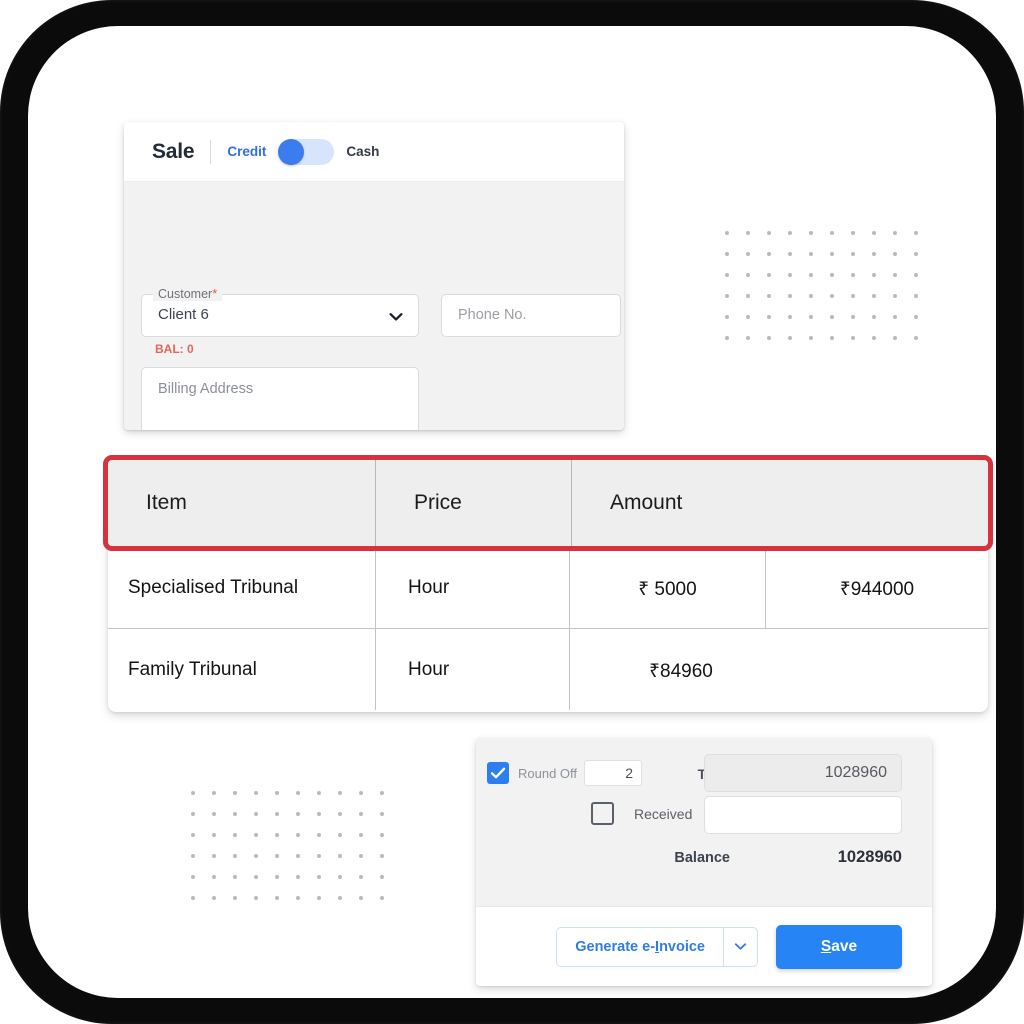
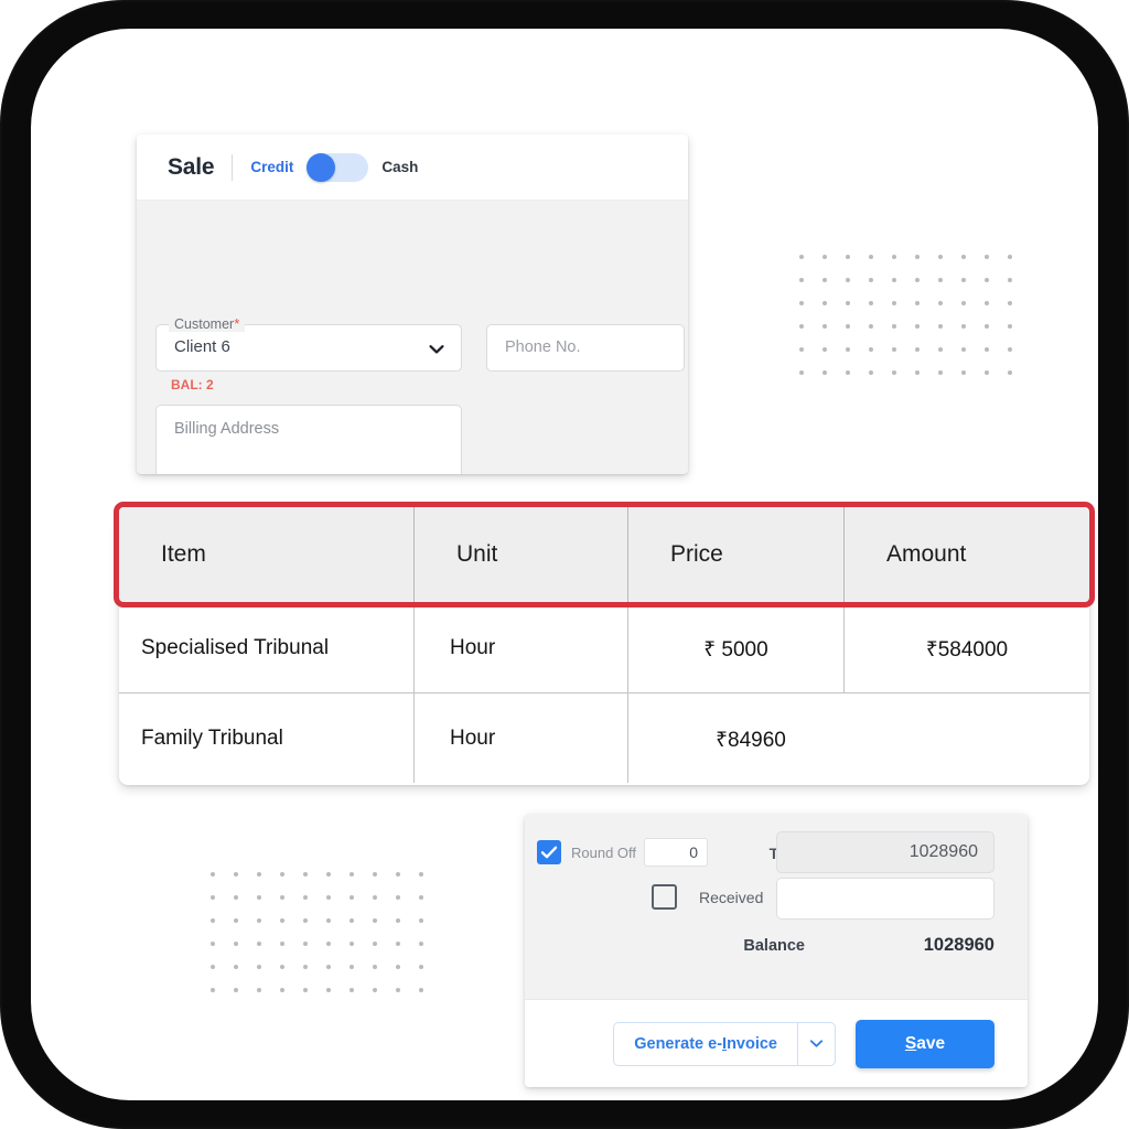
  Sale
  Credit
  Cash
  Customer*
  Client 6
- BAL: 0
+ BAL: 2
  Phone No.
  Billing Address
  Item
+ Unit
  Price
  Amount
  Specialised Tribunal
  Hour
  ₹ 5000
- ₹944000
+ ₹584000
  Family Tribunal
  Hour
  ₹84960
  Round Off
- 2
+ 0
  1028960
  Received
  Balance
  1028960
  Generate e-
  I
  nvoice
  S
  ave
